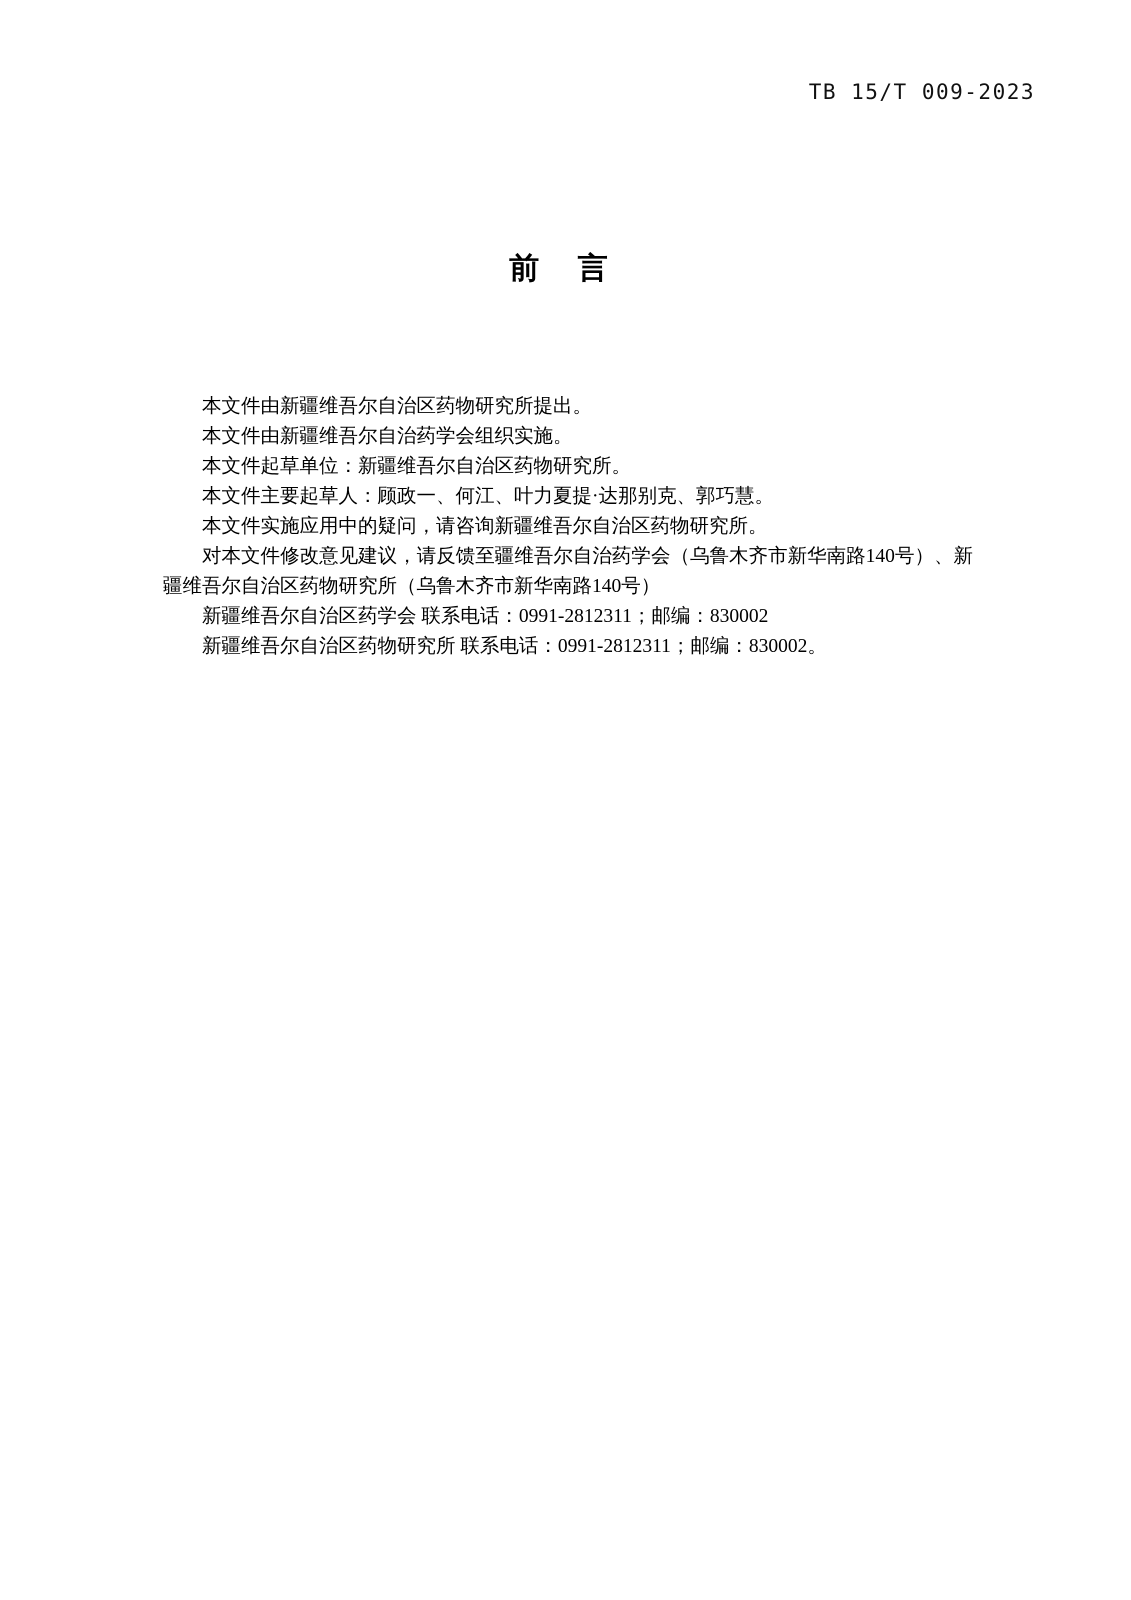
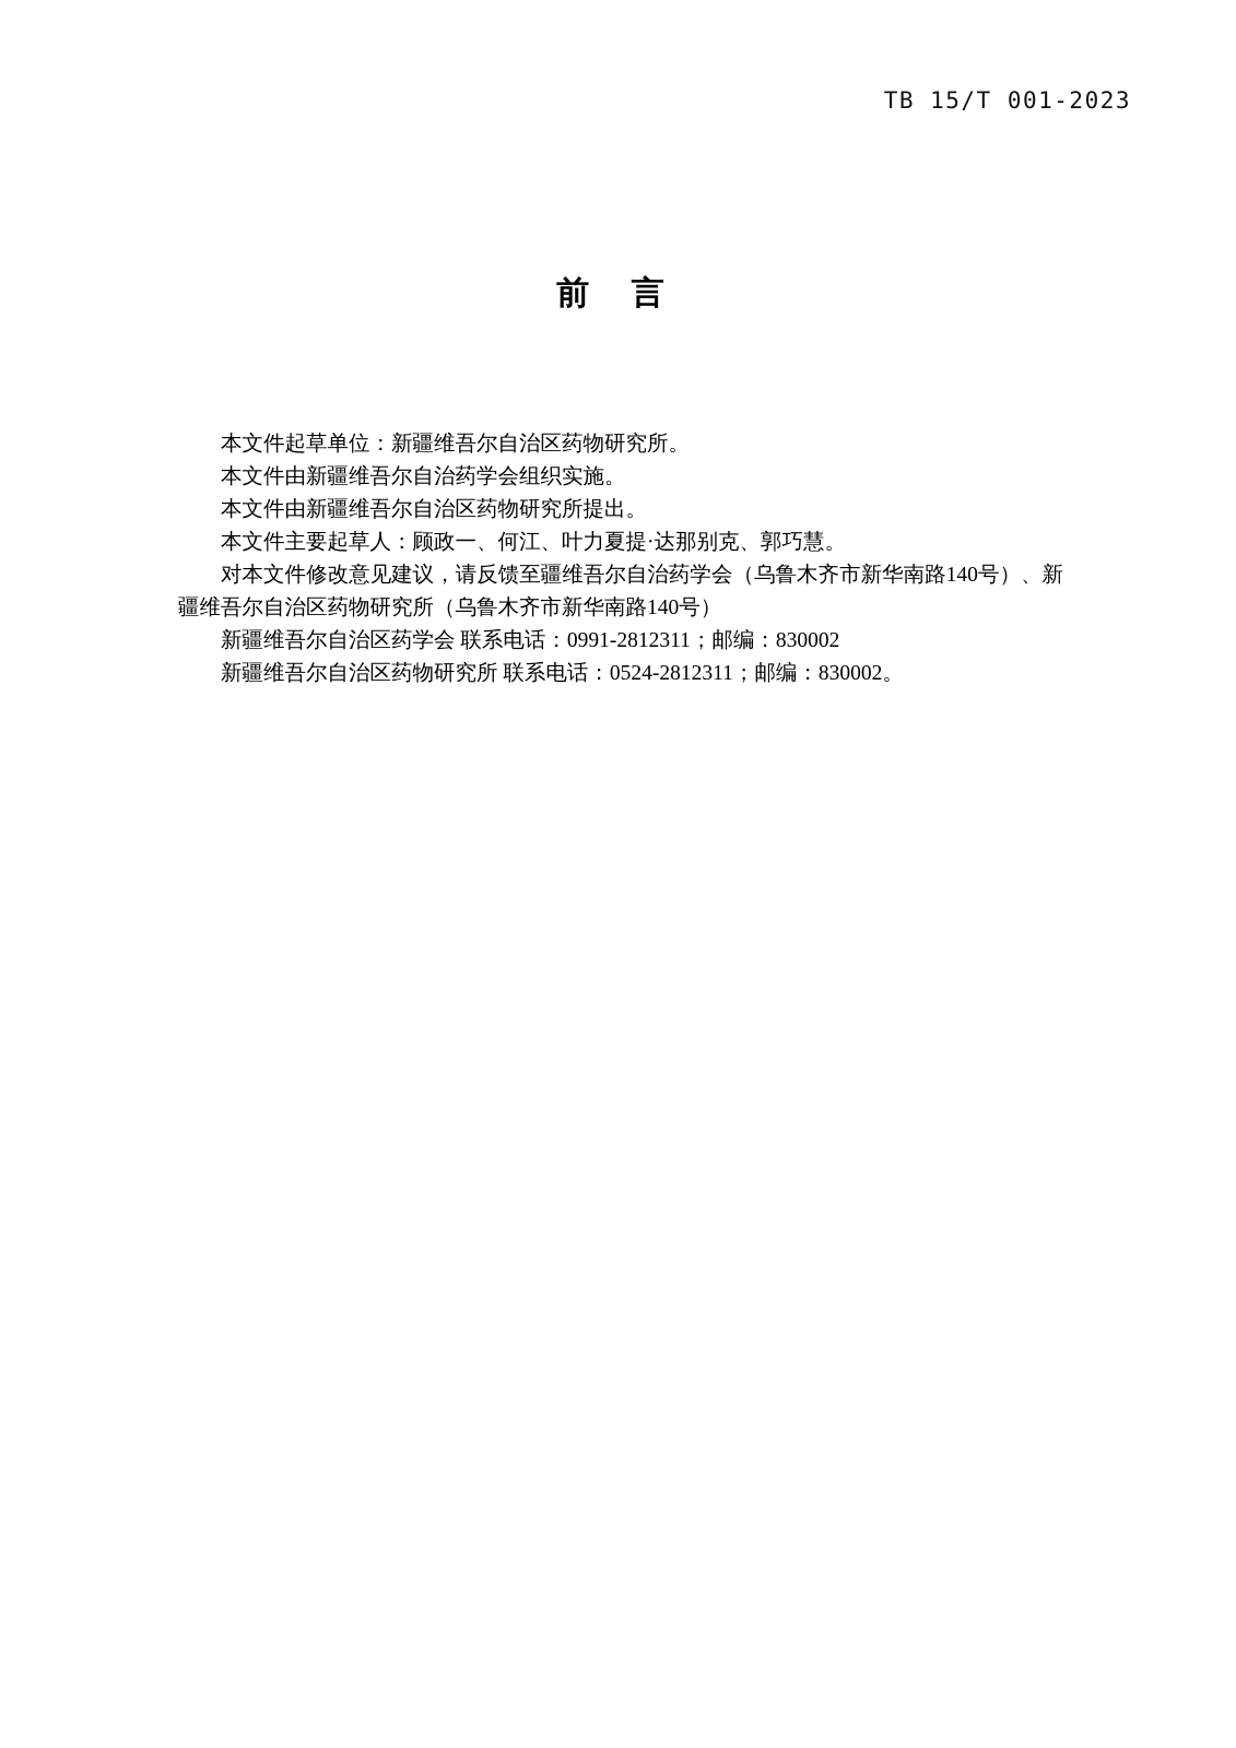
- TB 15/T 009-2023
+ TB 15/T 001-2023
  前 言
- 本文件由新疆维吾尔自治区药物研究所提出。
+ 本文件起草单位：新疆维吾尔自治区药物研究所。
  本文件由新疆维吾尔自治药学会组织实施。
- 本文件起草单位：新疆维吾尔自治区药物研究所。
+ 本文件由新疆维吾尔自治区药物研究所提出。
  本文件主要起草人：顾政一、何江、叶力夏提·达那别克、郭巧慧。
- 本文件实施应用中的疑问，请咨询新疆维吾尔自治区药物研究所。
  对本文件修改意见建议，请反馈至疆维吾尔自治药学会（乌鲁木齐市新华南路140号）、新疆维吾尔自治区药物研究所（乌鲁木齐市新华南路140号）
  新疆维吾尔自治区药学会 联系电话：0991-2812311；邮编：830002
- 新疆维吾尔自治区药物研究所 联系电话：0991-2812311；邮编：830002。
+ 新疆维吾尔自治区药物研究所 联系电话：0524-2812311；邮编：830002。
